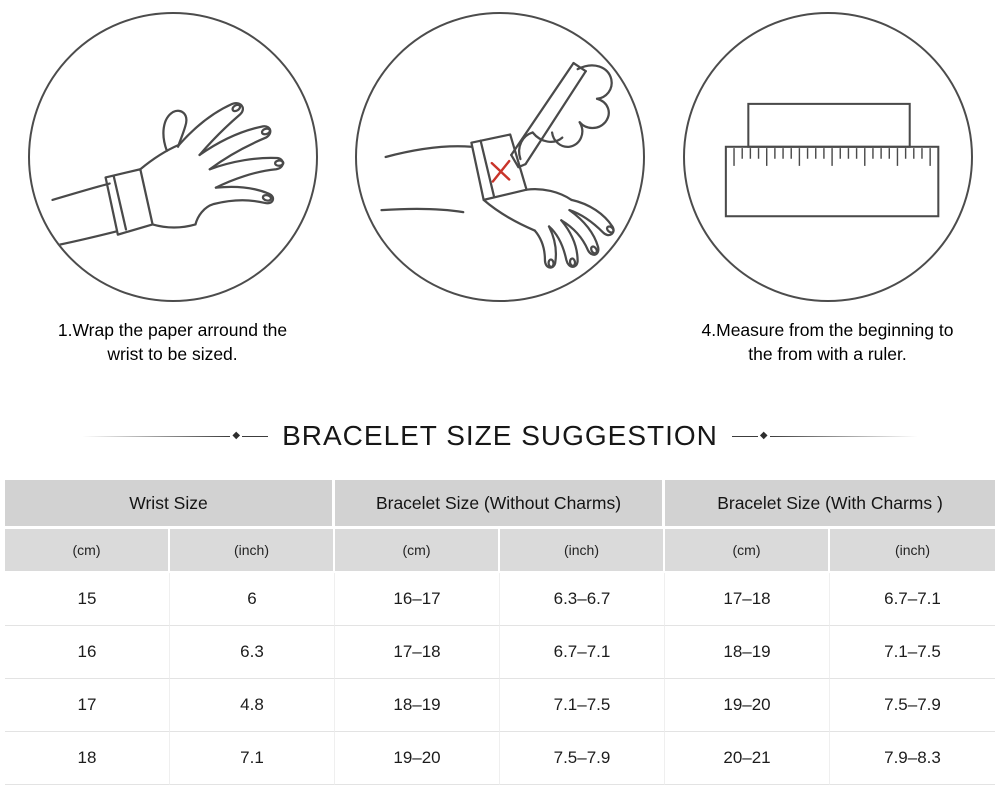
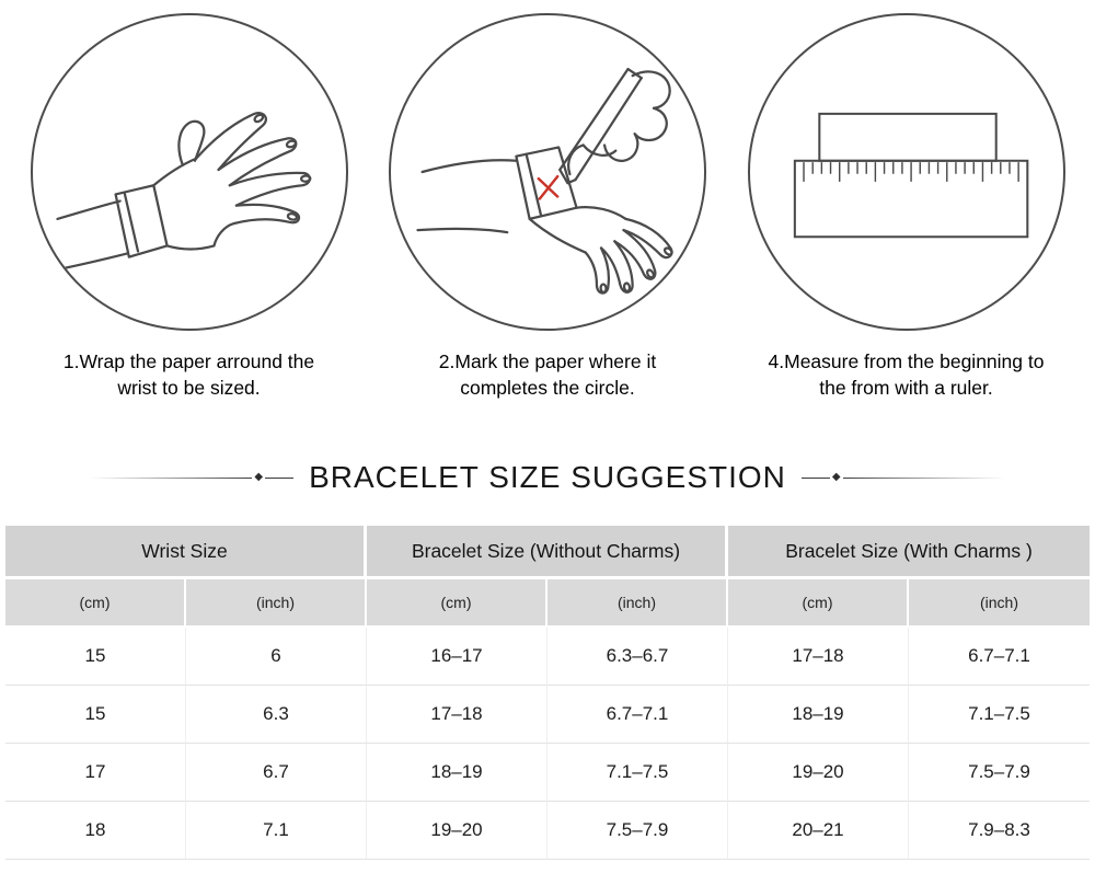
  1.Wrap the paper arround the
  wrist to be sized.
+ 2.Mark the paper where it
+ completes the circle.
  4.Measure from the beginning to
  the from with a ruler.
  ◆
  BRACELET SIZE SUGGESTION
  ◆
  Wrist Size	Bracelet Size (Without Charms)	Bracelet Size (With Charms )
  (cm)	(inch)	(cm)	(inch)	(cm)	(inch)
  15	6	16–17	6.3–6.7	17–18	6.7–7.1
- 16	6.3	17–18	6.7–7.1	18–19	7.1–7.5
+ 15	6.3	17–18	6.7–7.1	18–19	7.1–7.5
- 17	4.8	18–19	7.1–7.5	19–20	7.5–7.9
+ 17	6.7	18–19	7.1–7.5	19–20	7.5–7.9
  18	7.1	19–20	7.5–7.9	20–21	7.9–8.3
